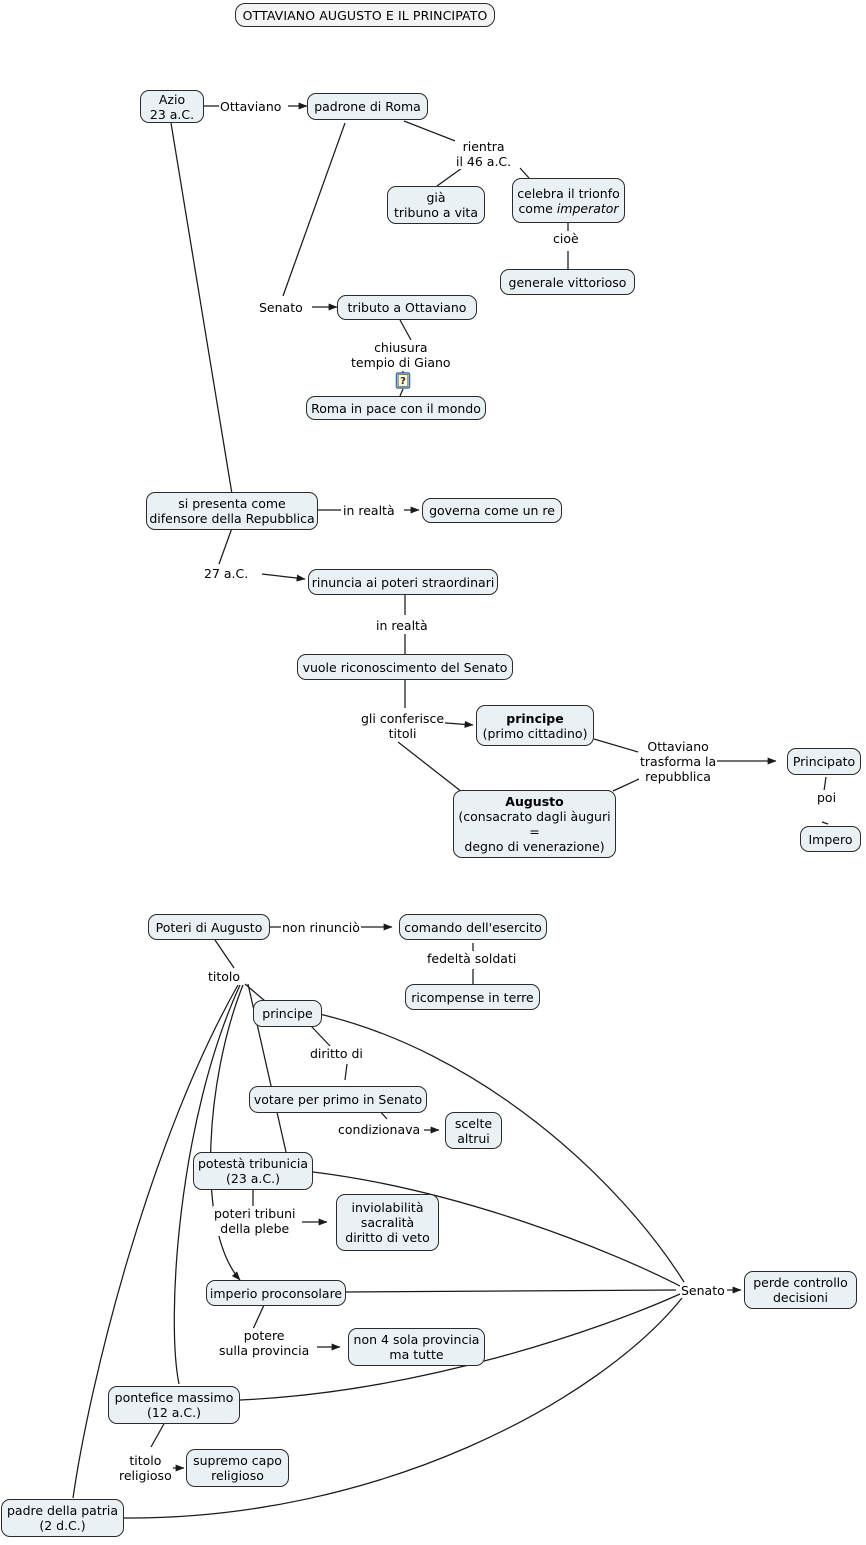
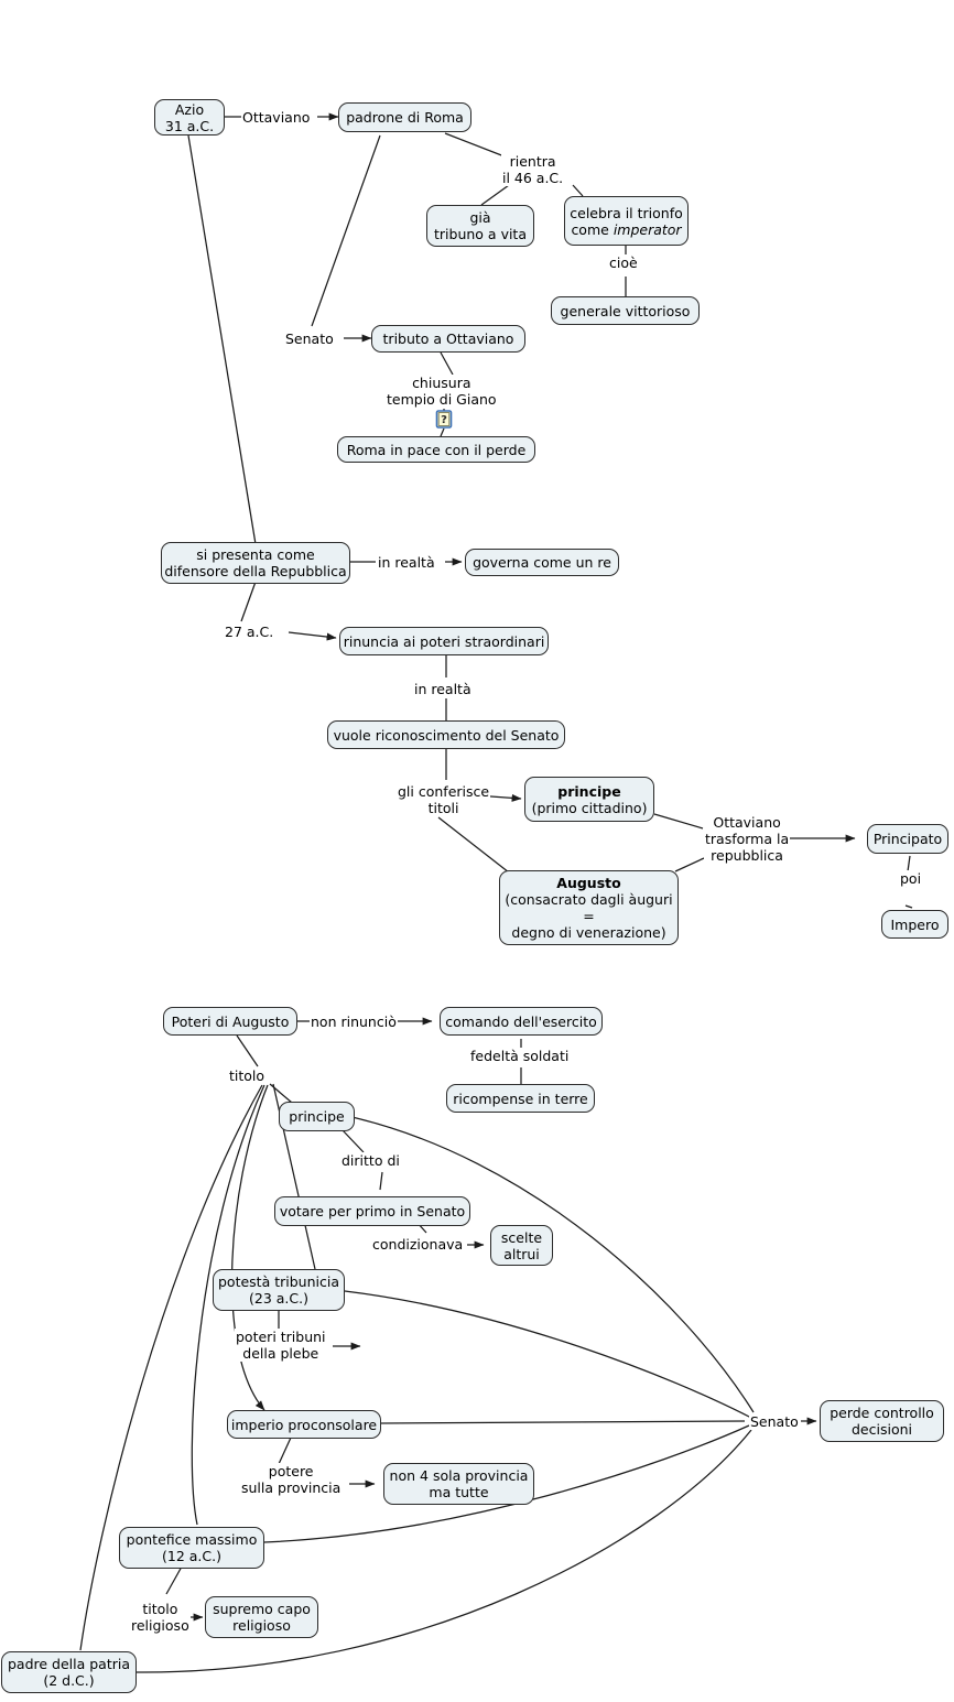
- OTTAVIANO AUGUSTO E IL PRINCIPATO
  Azio
- 23 a.C.
+ 31 a.C.
  padrone di Roma
  già
  tribuno a vita
  celebra il trionfo
  come imperator
  generale vittorioso
  tributo a Ottaviano
- Roma in pace con il mondo
+ Roma in pace con il perde
  si presenta come
  difensore della Repubblica
  governa come un re
  rinuncia ai poteri straordinari
  vuole riconoscimento del Senato
  principe
  (primo cittadino)
  Augusto
  (consacrato dagli àuguri
  =
  degno di venerazione)
  Principato
  Impero
  Poteri di Augusto
  comando dell'esercito
  ricompense in terre
  principe
  votare per primo in Senato
  scelte
  altrui
  potestà tribunicia
  (23 a.C.)
- inviolabilità
- sacralità
- diritto di veto
  imperio proconsolare
  non 4 sola provincia
  ma tutte
  pontefice massimo
  (12 a.C.)
  supremo capo
  religioso
  padre della patria
  (2 d.C.)
  perde controllo
  decisioni
  Ottaviano
  rientra
  il 46 a.C.
  cioè
  Senato
  chiusura
  tempio di Giano
  in realtà
  27 a.C.
  in realtà
  gli conferisce
  titoli
  Ottaviano
  trasforma la
  repubblica
  poi
  non rinunciò
  fedeltà soldati
  titolo
  diritto di
  condizionava
  poteri tribuni
  della plebe
  potere
  sulla provincia
  titolo
  religioso
  Senato
  ?
